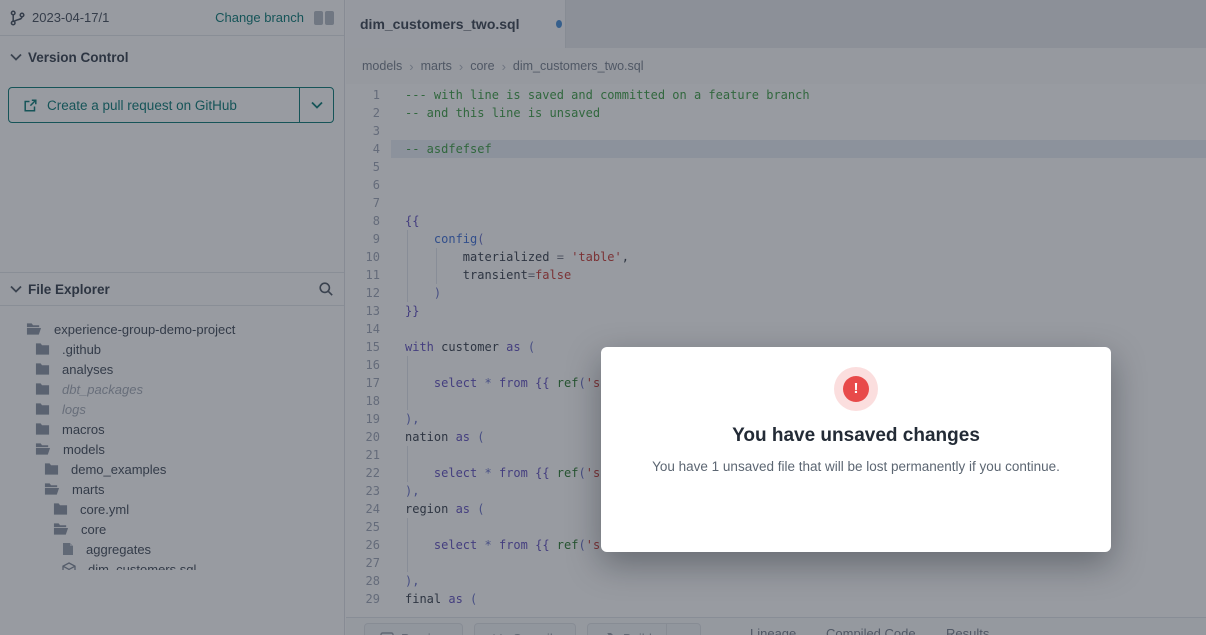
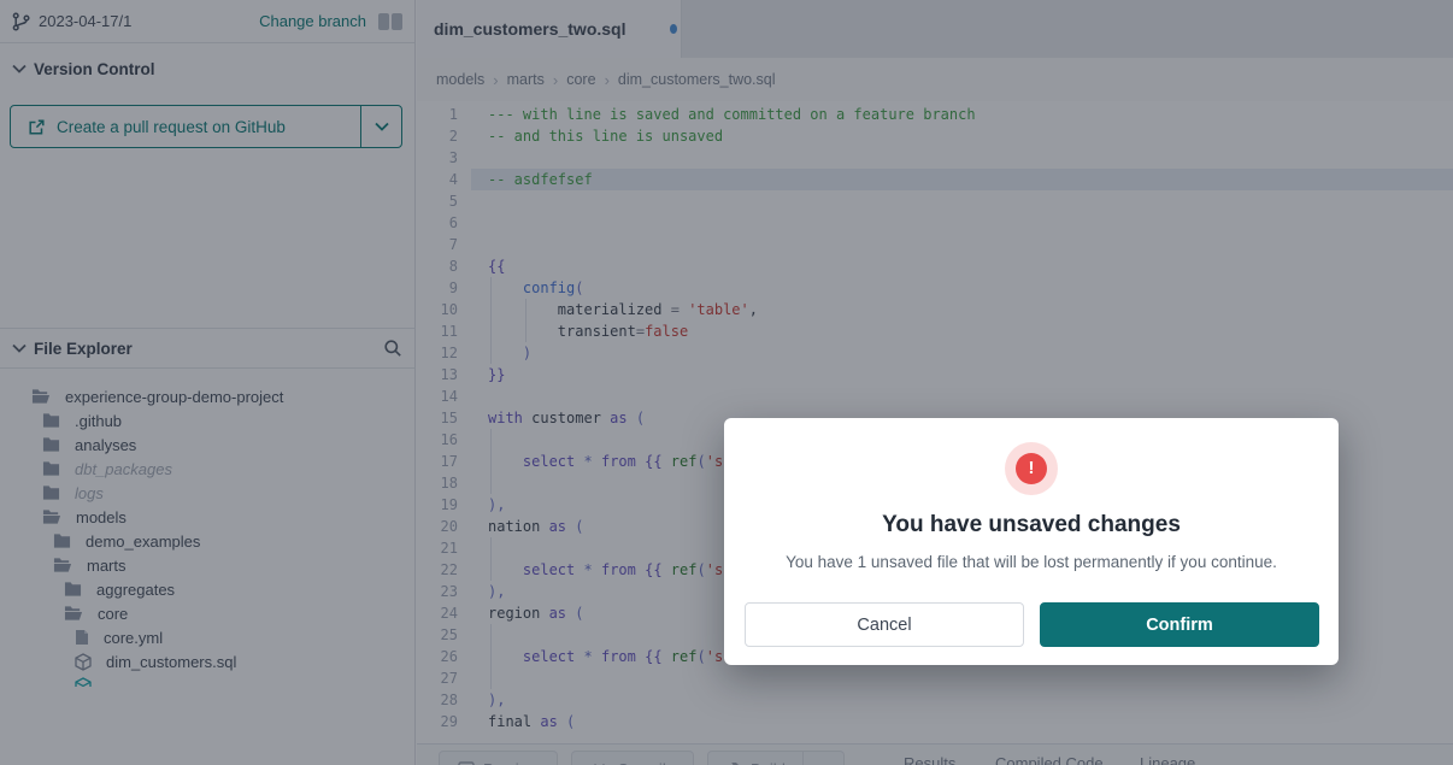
  2023-04-17/1
  Change branch
  Version Control
  Create a pull request on GitHub
  File Explorer
  experience-group-demo-project
  .github
  analyses
  dbt_packages
  logs
- macros
  models
  demo_examples
  marts
- core.yml
+ aggregates
  core
- aggregates
+ core.yml
  dim_customers.sql
  dim_customers_two.sql
  models
  ›
  marts
  ›
  core
  ›
  dim_customers_two.sql
  1
  --- with line is saved and committed on a feature branch
  2
  -- and this line is unsaved
  3
  4
  -- asdfefsef
  5
  6
  7
  8
  {{
  9
  config(
  10
  materialized = 'table',
  11
  transient=false
  12
  )
  13
  }}
  14
  15
  with customer as (
  16
  17
  select * from {{ ref('s
  18
  19
  ),
  20
  nation as (
  21
  22
  select * from {{ ref('s
  23
  ),
  24
  region as (
  25
  26
  select * from {{ ref('s
  27
  28
  ),
  29
  final as (
- Lineage
+ Results
  Compiled Code
- Results
+ Lineage
  !
  You have unsaved changes
  You have 1 unsaved file that will be lost permanently if you continue.
+ Cancel
+ Confirm
